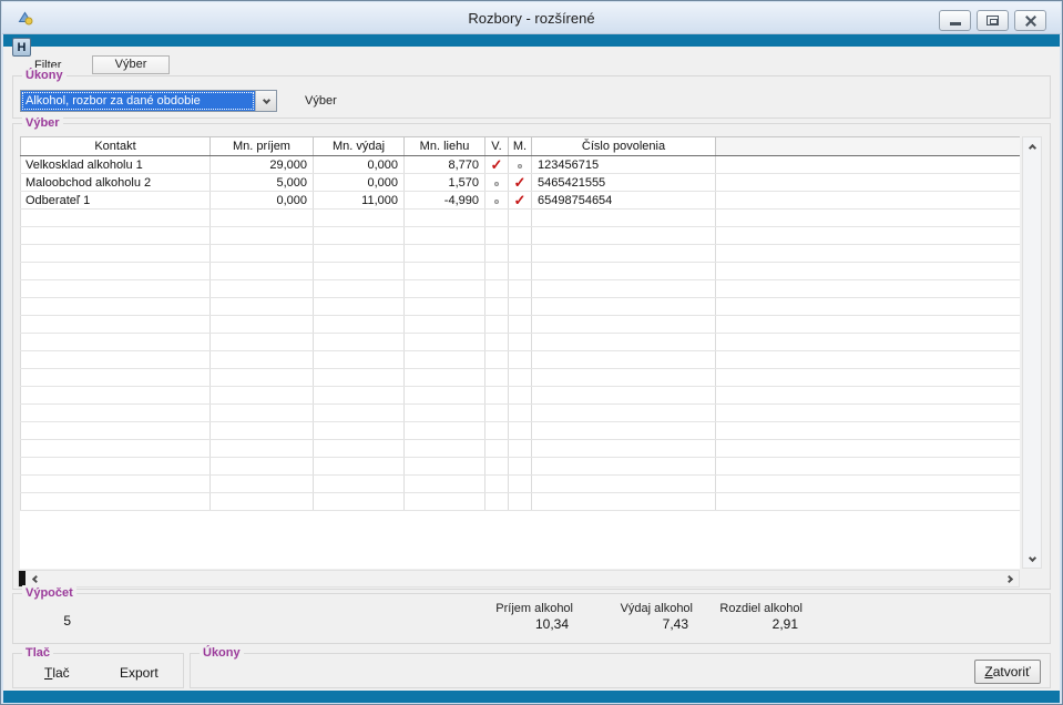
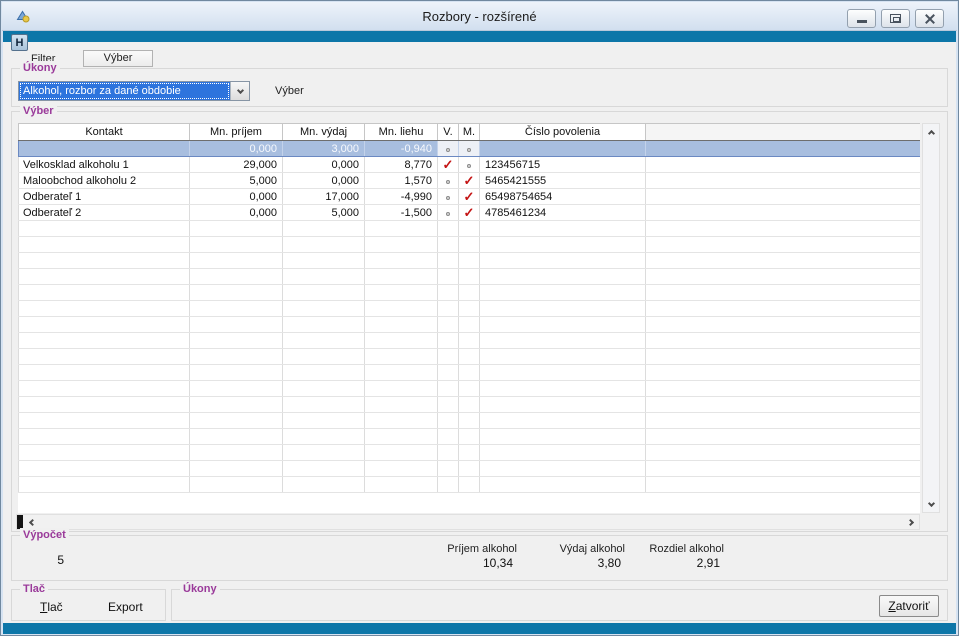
  Rozbory - rozšírené
  H
  Filter
  Výber
  Úkony
  Alkohol, rozbor za dané obdobie
  Výber
  Výber
  Kontakt	Mn. príjem	Mn. výdaj	Mn. liehu	V.	M.	Číslo povolenia
+ 	0,000	3,000	-0,940
  Velkosklad alkoholu 1	29,000	0,000	8,770	✓		123456715
  Maloobchod alkoholu 2	5,000	0,000	1,570		✓	5465421555
- Odberateľ 1	0,000	11,000	-4,990		✓	65498754654
+ Odberateľ 1	0,000	17,000	-4,990		✓	65498754654
+ Odberateľ 2	0,000	5,000	-1,500		✓	4785461234
  Výpočet
  5
  Príjem alkohol
  10,34
  Výdaj alkohol
- 7,43
+ 3,80
  Rozdiel alkohol
  2,91
  Tlač
  Tlač
  Export
  Úkony
  Zatvoriť
